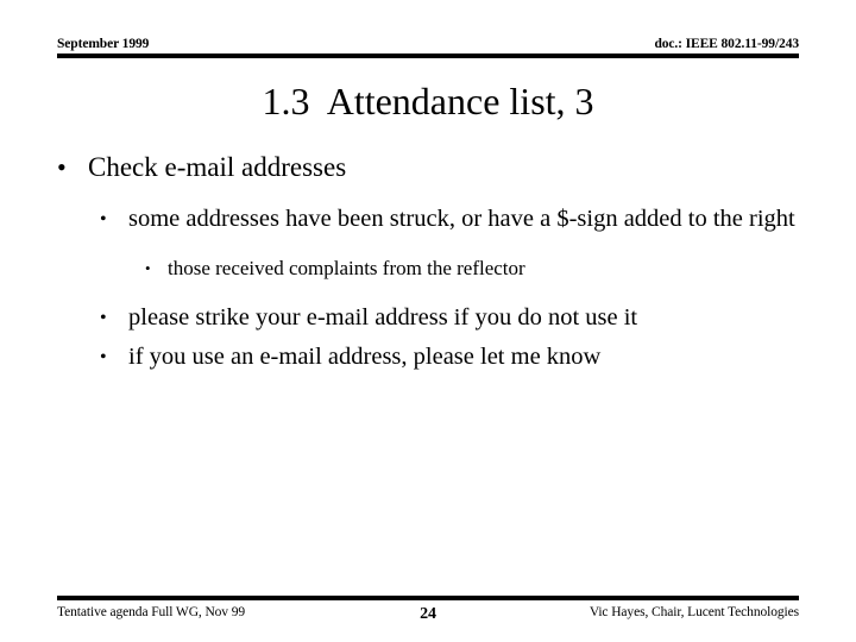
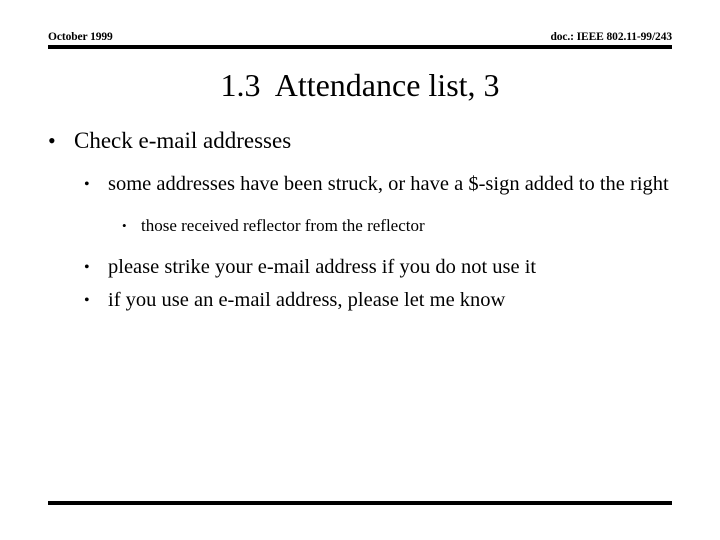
- September 1999
+ October 1999
  doc.: IEEE 802.11-99/243
  1.3 Attendance list, 3
  •
  Check e-mail addresses
  •
  some addresses have been struck, or have a $-sign added to the right
  •
- those received complaints from the reflector
+ those received reflector from the reflector
  •
  please strike your e-mail address if you do not use it
  •
  if you use an e-mail address, please let me know
- Tentative agenda Full WG, Nov 99
- 24
- Vic Hayes, Chair, Lucent Technologies
